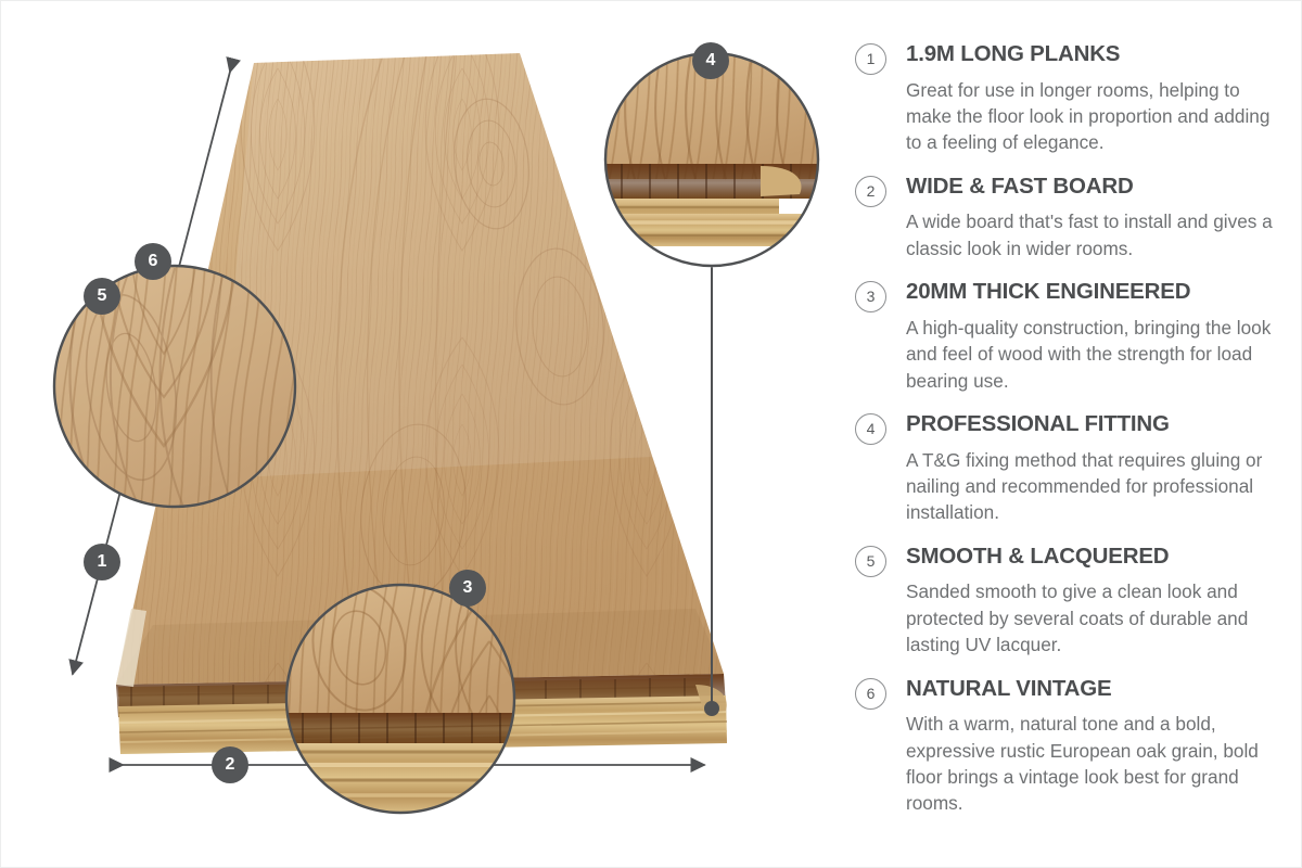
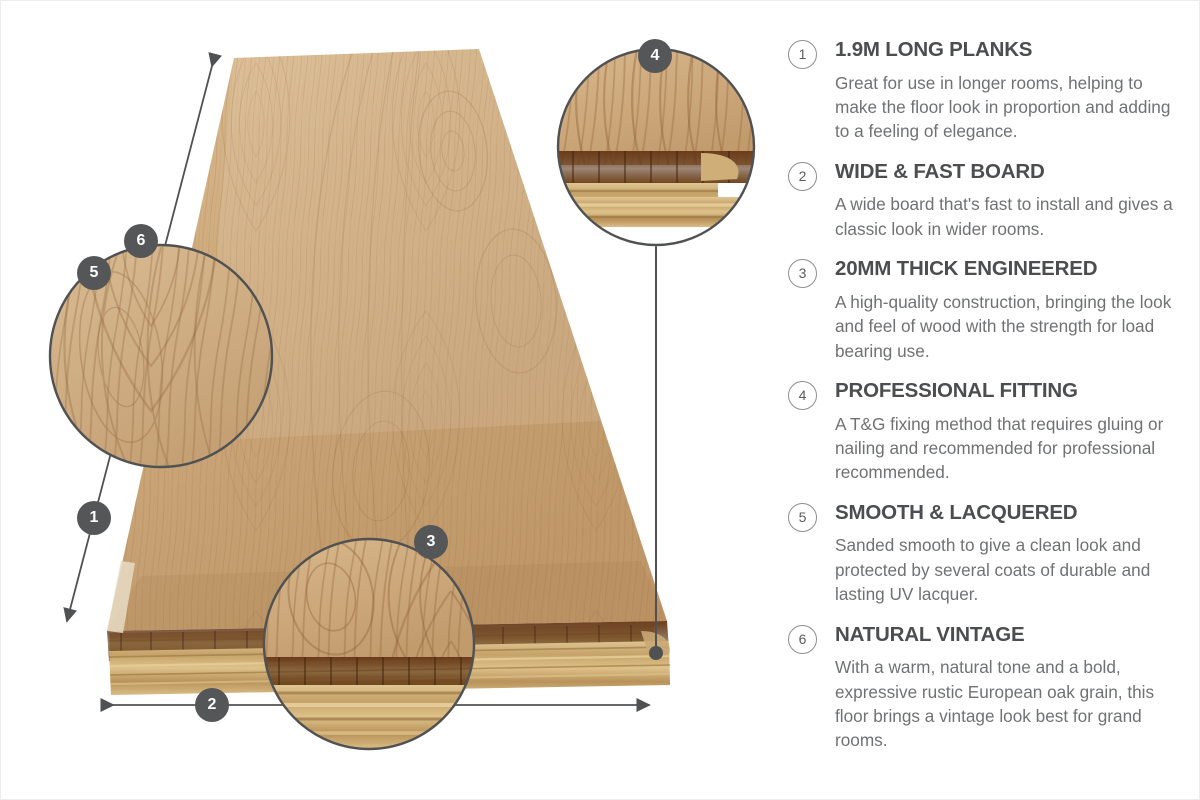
  1
  2
  3
  4
  5
  6
  1
  1.9M LONG PLANKS
  Great for use in longer rooms, helping to make the floor look in proportion and adding to a feeling of elegance.
  2
  WIDE & FAST BOARD
  A wide board that's fast to install and gives a classic look in wider rooms.
  3
  20MM THICK ENGINEERED
  A high-quality construction, bringing the look and feel of wood with the strength for load bearing use.
  4
  PROFESSIONAL FITTING
- A T&G fixing method that requires gluing or nailing and recommended for professional installation.
+ A T&G fixing method that requires gluing or nailing and recommended for professional recommended.
  5
  SMOOTH & LACQUERED
  Sanded smooth to give a clean look and protected by several coats of durable and lasting UV lacquer.
  6
  NATURAL VINTAGE
- With a warm, natural tone and a bold, expressive rustic European oak grain, bold floor brings a vintage look best for grand rooms.
+ With a warm, natural tone and a bold, expressive rustic European oak grain, this floor brings a vintage look best for grand rooms.
